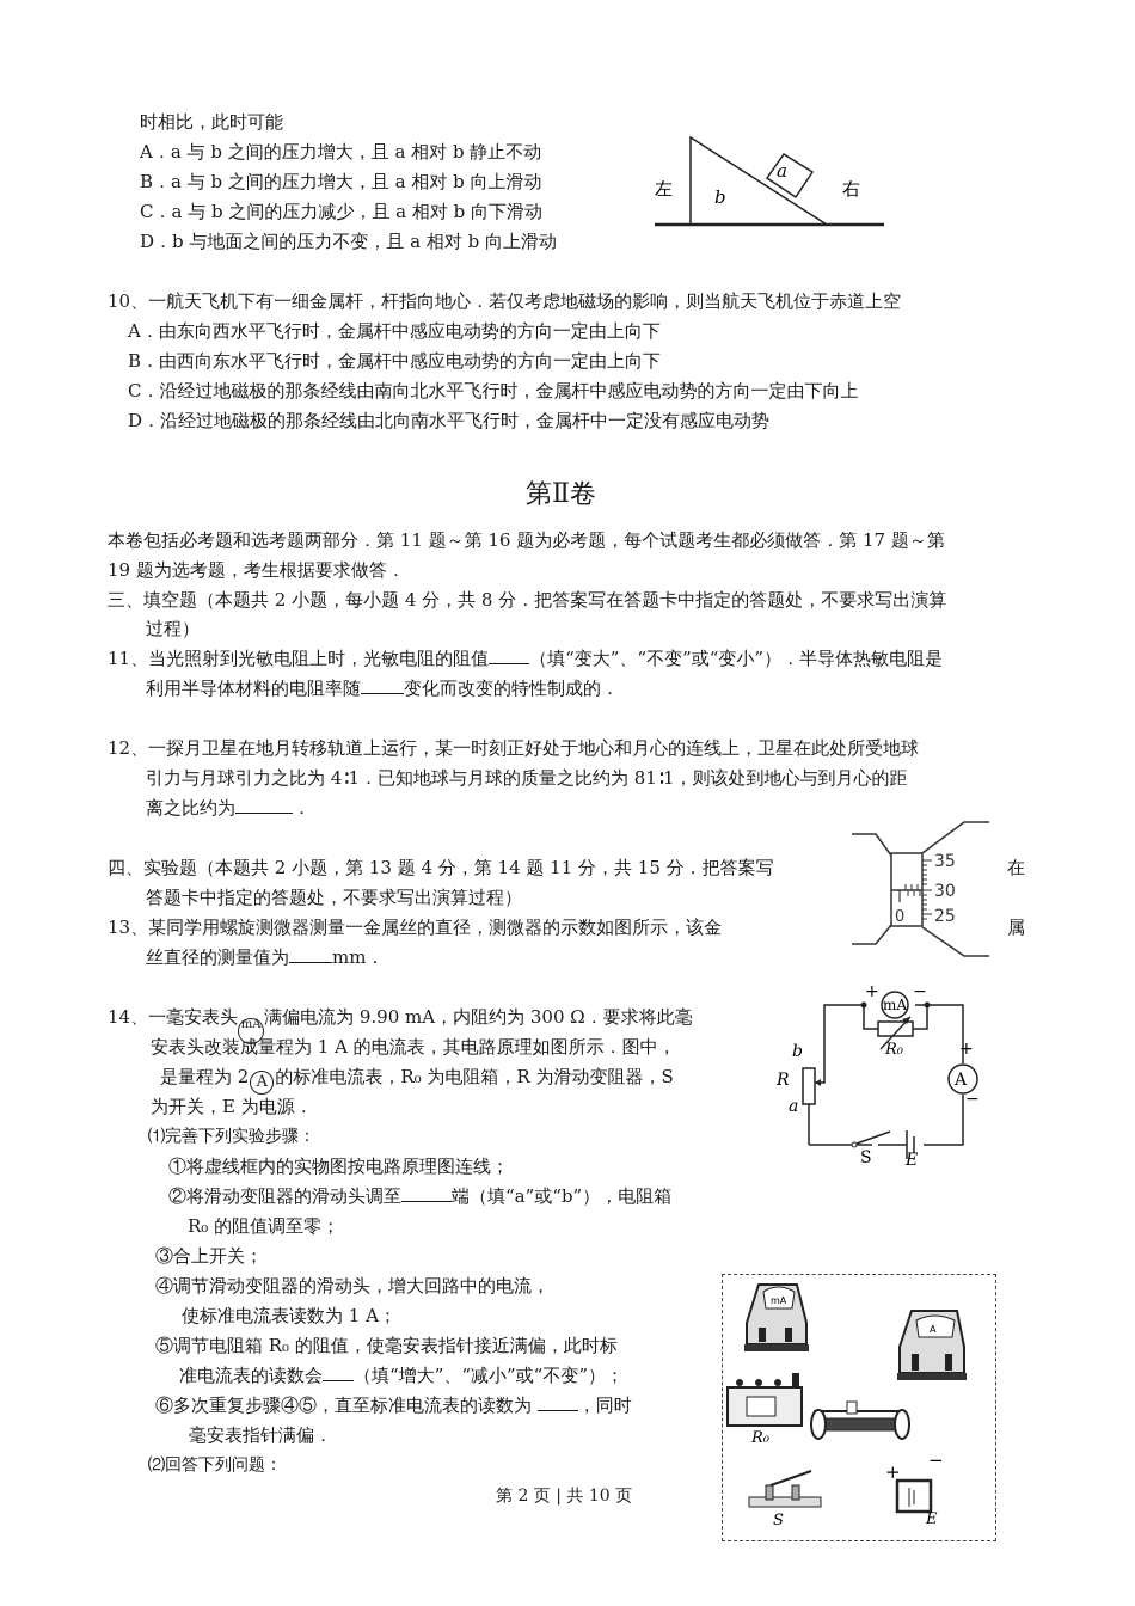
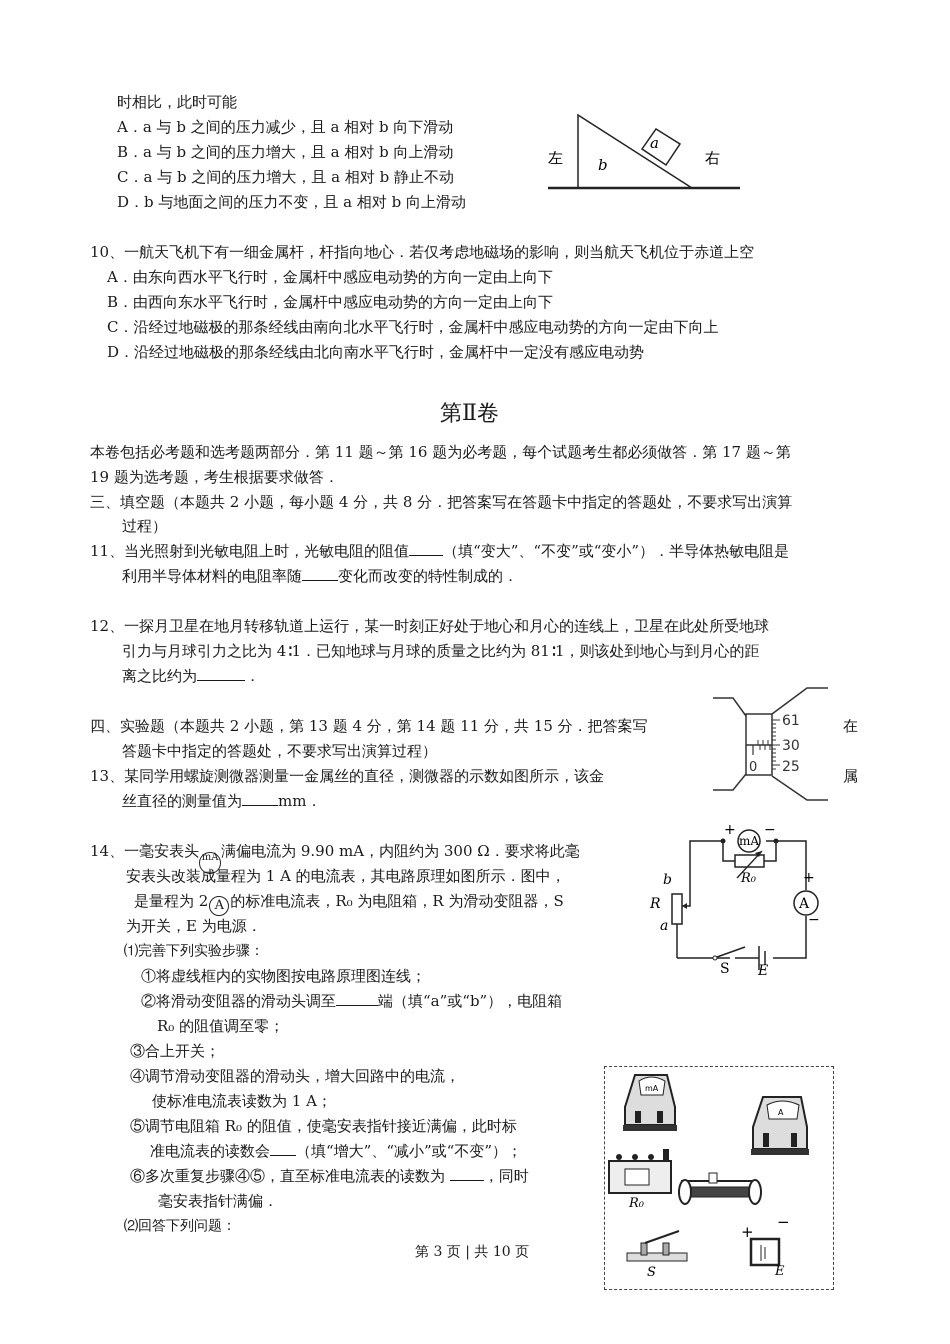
  时相比，此时可能
- A．a 与 b 之间的压力增大，且 a 相对 b 静止不动
+ A．a 与 b 之间的压力减少，且 a 相对 b 向下滑动
  B．a 与 b 之间的压力增大，且 a 相对 b 向上滑动
- C．a 与 b 之间的压力减少，且 a 相对 b 向下滑动
+ C．a 与 b 之间的压力增大，且 a 相对 b 静止不动
  D．b 与地面之间的压力不变，且 a 相对 b 向上滑动
  a
  b
  左
  右
  10、一航天飞机下有一细金属杆，杆指向地心．若仅考虑地磁场的影响，则当航天飞机位于赤道上空
  A．由东向西水平飞行时，金属杆中感应电动势的方向一定由上向下
  B．由西向东水平飞行时，金属杆中感应电动势的方向一定由上向下
  C．沿经过地磁极的那条经线由南向北水平飞行时，金属杆中感应电动势的方向一定由下向上
  D．沿经过地磁极的那条经线由北向南水平飞行时，金属杆中一定没有感应电动势
  第Ⅱ卷
  本卷包括必考题和选考题两部分．第 11 题～第 16 题为必考题，每个试题考生都必须做答．第 17 题～第
  19 题为选考题，考生根据要求做答．
  三、填空题（本题共 2 小题，每小题 4 分，共 8 分．把答案写在答题卡中指定的答题处，不要求写出演算
  过程）
  11、当光照射到光敏电阻上时，光敏电阻的阻值 （填“变大”、“不变”或“变小”）．半导体热敏电阻是
  利用半导体材料的电阻率随 变化而改变的特性制成的．
  12、一探月卫星在地月转移轨道上运行，某一时刻正好处于地心和月心的连线上，卫星在此处所受地球
  引力与月球引力之比为 4∶1．已知地球与月球的质量之比约为 81∶1，则该处到地心与到月心的距
  离之比约为 ．
  四、实验题（本题共 2 小题，第 13 题 4 分，第 14 题 11 分，共 15 分．把答案写
  在
  答题卡中指定的答题处，不要求写出演算过程）
  13、某同学用螺旋测微器测量一金属丝的直径，测微器的示数如图所示，该金
  属
  丝直径的测量值为 mm．
- 35
+ 61
  30
  25
  0
  14、一毫安表头 mA满偏电流为 9.90 mA，内阻约为 300 Ω．要求将此毫
  安表头改装成量程为 1 A 的电流表，其电路原理如图所示．图中，
  是量程为 2 A 的标准电流表，R₀ 为电阻箱，R 为滑动变阻器，S
  为开关，E 为电源．
  ⑴完善下列实验步骤：
  ①将虚线框内的实物图按电路原理图连线；
  ②将滑动变阻器的滑动头调至 端（填“a”或“b”），电阻箱
  R₀ 的阻值调至零；
  ③合上开关；
  ④调节滑动变阻器的滑动头，增大回路中的电流，
  使标准电流表读数为 1 A；
  ⑤调节电阻箱 R₀ 的阻值，使毫安表指针接近满偏，此时标
  准电流表的读数会 （填“增大”、“减小”或“不变”）；
  ⑥多次重复步骤④⑤，直至标准电流表的读数为 ，同时
  毫安表指针满偏．
  ⑵回答下列问题：
  mA
  R₀
  A
  b
  R
  a
  S
  E
  +
  −
  +
  −
  mA
  A
  R₀
  S
  +
  −
  E
- 第 2 页 | 共 10 页
+ 第 3 页 | 共 10 页
